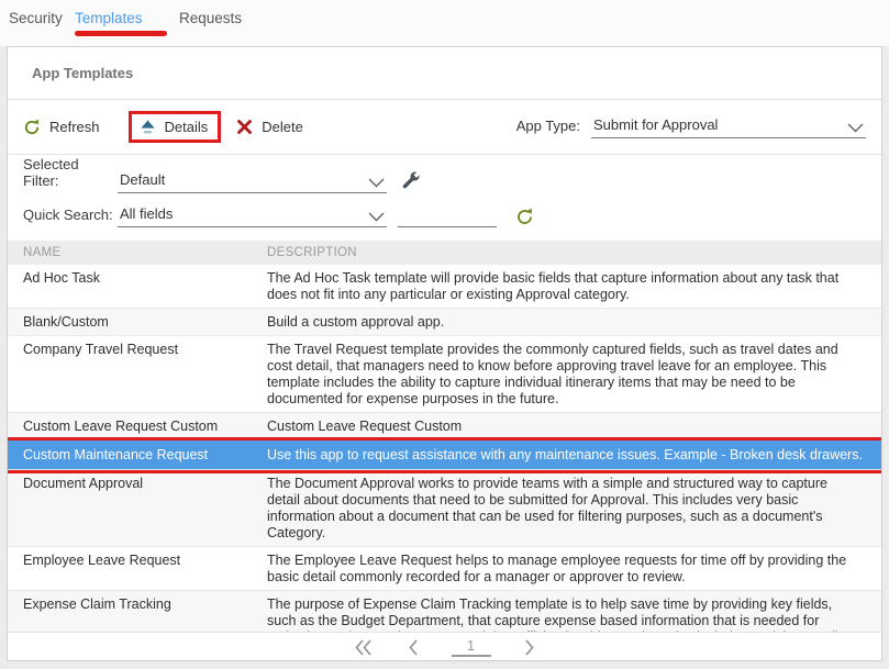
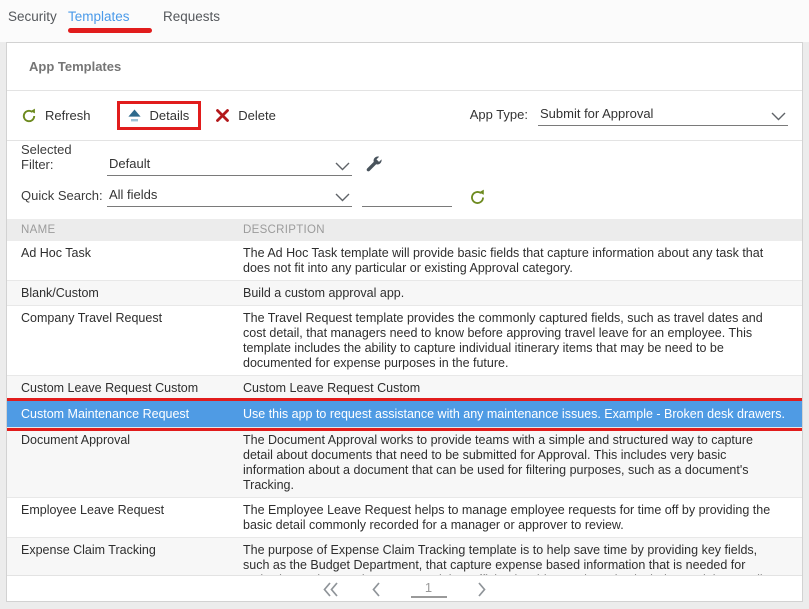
  Security
  Templates
  Requests
  App Templates
  Refresh
  Details
  Delete
  App Type:
  Submit for Approval
  Selected Filter:
  Default
  Quick Search:
  All fields
  NAME
  DESCRIPTION
  Ad Hoc Task
  The Ad Hoc Task template will provide basic fields that capture information about any task that does not fit into any particular or existing Approval category.
  Blank/Custom
  Build a custom approval app.
  Company Travel Request
  The Travel Request template provides the commonly captured fields, such as travel dates and cost detail, that managers need to know before approving travel leave for an employee. This template includes the ability to capture individual itinerary items that may be need to be documented for expense purposes in the future.
  Custom Leave Request Custom
  Custom Leave Request Custom
  Custom Maintenance Request
  Use this app to request assistance with any maintenance issues. Example - Broken desk drawers.
  Document Approval
- The Document Approval works to provide teams with a simple and structured way to capture detail about documents that need to be submitted for Approval. This includes very basic information about a document that can be used for filtering purposes, such as a document's Category.
+ The Document Approval works to provide teams with a simple and structured way to capture detail about documents that need to be submitted for Approval. This includes very basic information about a document that can be used for filtering purposes, such as a document's Tracking.
  Employee Leave Request
  The Employee Leave Request helps to manage employee requests for time off by providing the basic detail commonly recorded for a manager or approver to review.
  Expense Claim Tracking
  1
